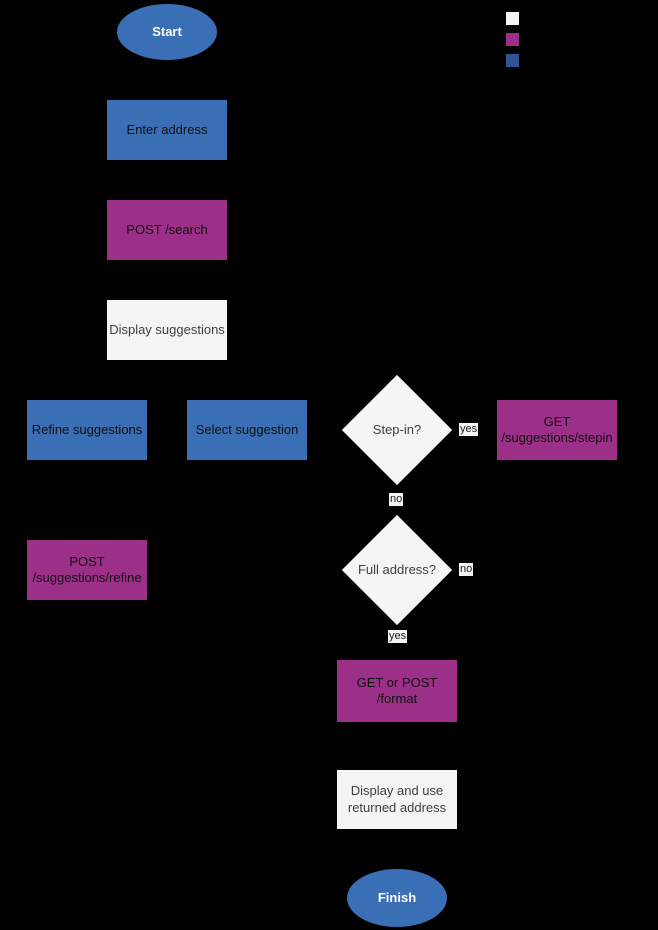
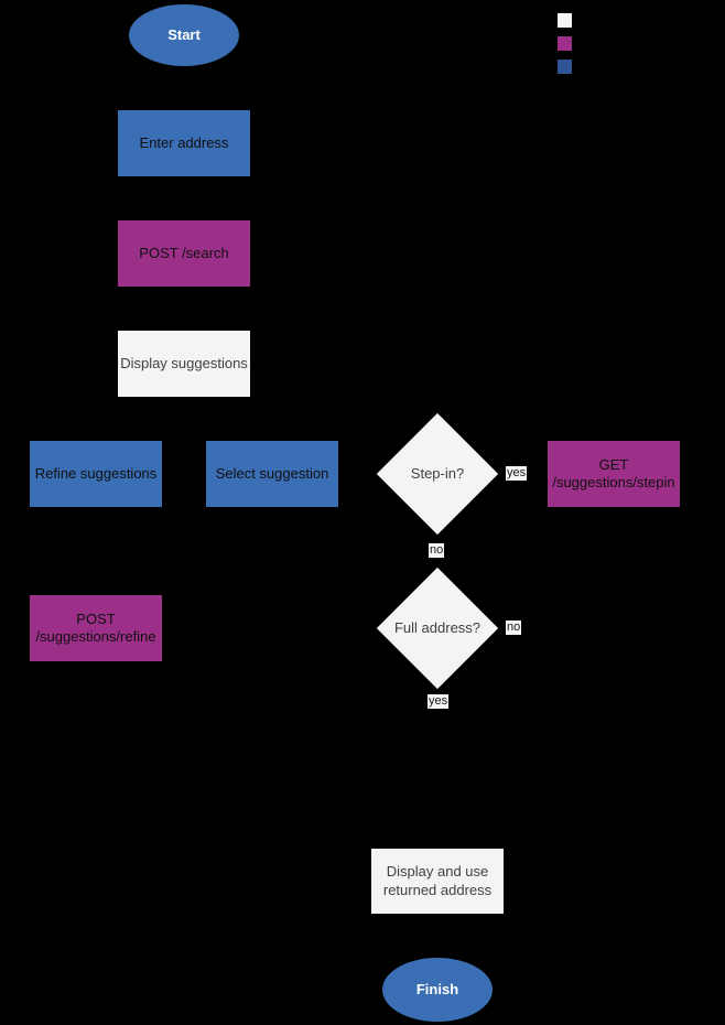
  Start
  Enter address
  POST /search
  Display suggestions
  Refine suggestions
  Select suggestion
  Step-in?
  yes
  GET
  /suggestions/stepin
  no
  POST
  /suggestions/refine
  Full address?
  no
  yes
- GET or POST
- /format
  Display and use
  returned address
  Finish
